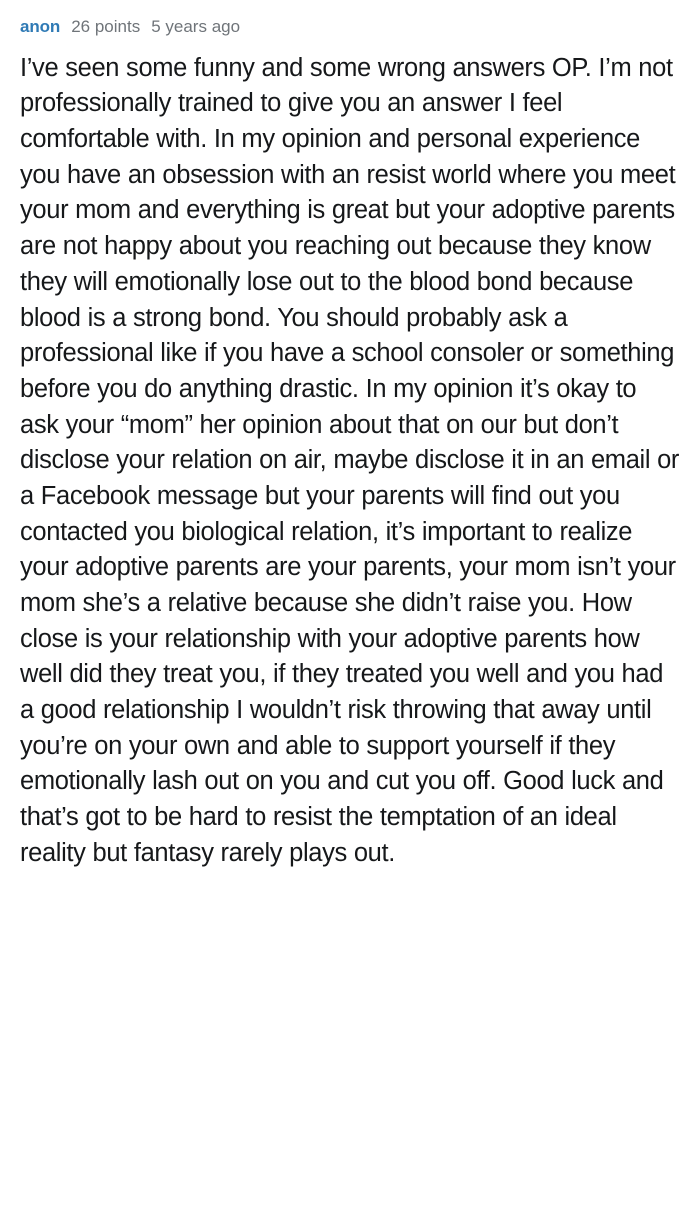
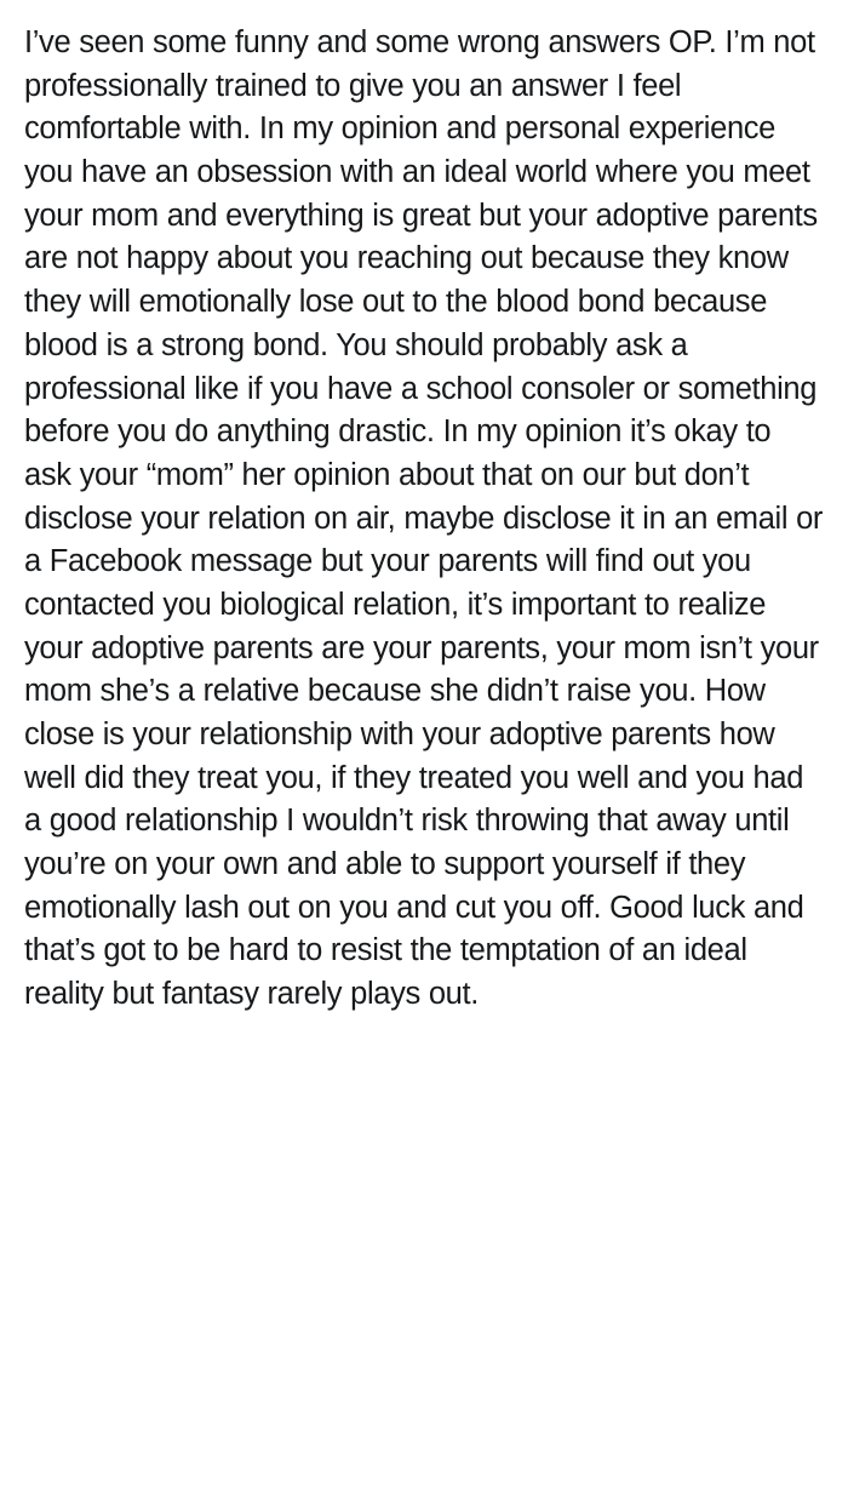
- anon
- 26 points
- 5 years ago
- I’ve seen some funny and some wrong answers OP. I’m not professionally trained to give you an answer I feel comfortable with. In my opinion and personal experience you have an obsession with an resist world where you meet your mom and everything is great but your adoptive parents are not happy about you reaching out because they know they will emotionally lose out to the blood bond because blood is a strong bond. You should probably ask a professional like if you have a school consoler or something before you do anything drastic. In my opinion it’s okay to ask your “mom” her opinion about that on our but don’t disclose your relation on air, maybe disclose it in an email or a Facebook message but your parents will find out you contacted you biological relation, it’s important to realize your adoptive parents are your parents, your mom isn’t your mom she’s a relative because she didn’t raise you. How close is your relationship with your adoptive parents how well did they treat you, if they treated you well and you had a good relationship I wouldn’t risk throwing that away until you’re on your own and able to support yourself if they emotionally lash out on you and cut you off. Good luck and that’s got to be hard to resist the temptation of an ideal reality but fantasy rarely plays out.
+ I’ve seen some funny and some wrong answers OP. I’m not professionally trained to give you an answer I feel comfortable with. In my opinion and personal experience you have an obsession with an ideal world where you meet your mom and everything is great but your adoptive parents are not happy about you reaching out because they know they will emotionally lose out to the blood bond because blood is a strong bond. You should probably ask a professional like if you have a school consoler or something before you do anything drastic. In my opinion it’s okay to ask your “mom” her opinion about that on our but don’t disclose your relation on air, maybe disclose it in an email or a Facebook message but your parents will find out you contacted you biological relation, it’s important to realize your adoptive parents are your parents, your mom isn’t your mom she’s a relative because she didn’t raise you. How close is your relationship with your adoptive parents how well did they treat you, if they treated you well and you had a good relationship I wouldn’t risk throwing that away until you’re on your own and able to support yourself if they emotionally lash out on you and cut you off. Good luck and that’s got to be hard to resist the temptation of an ideal reality but fantasy rarely plays out.
